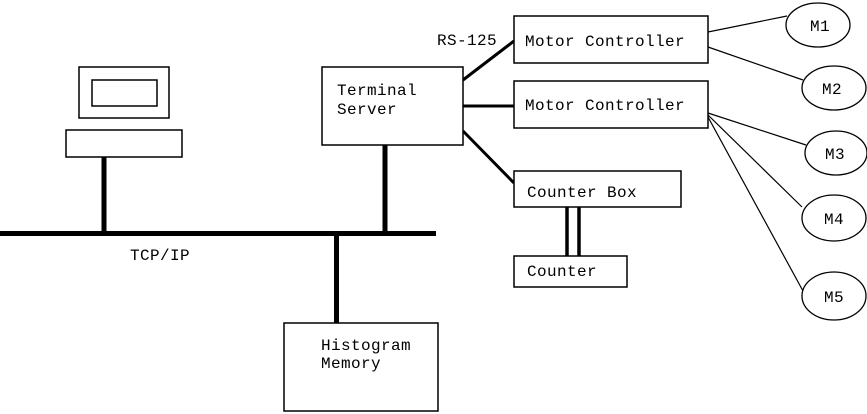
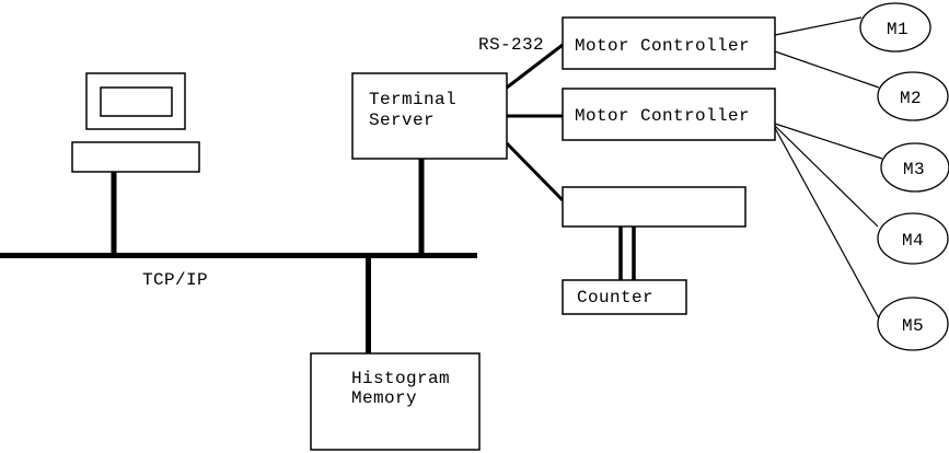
  TCP/IP
  Terminal
  Server
- RS-125
+ RS-232
  Motor Controller
  Motor Controller
- Counter Box
  Counter
  Histogram
  Memory
  M1
  M2
  M3
  M4
  M5
